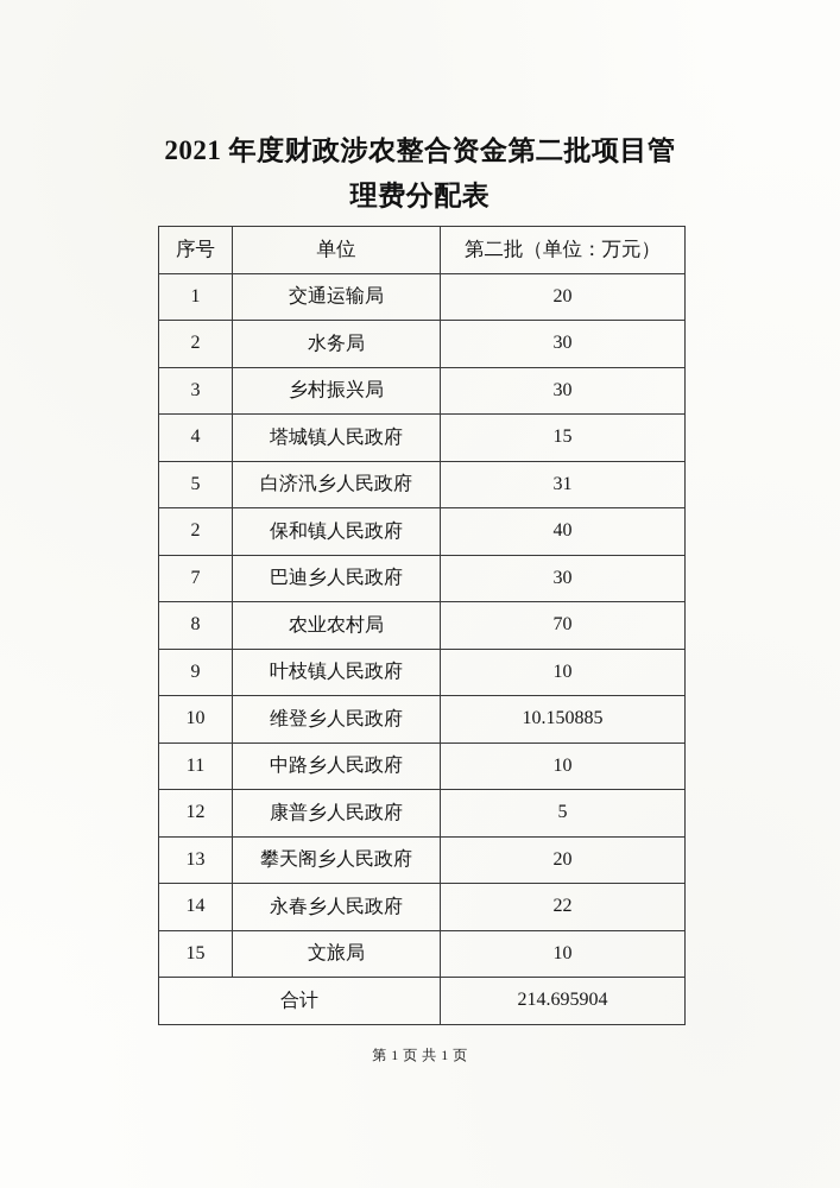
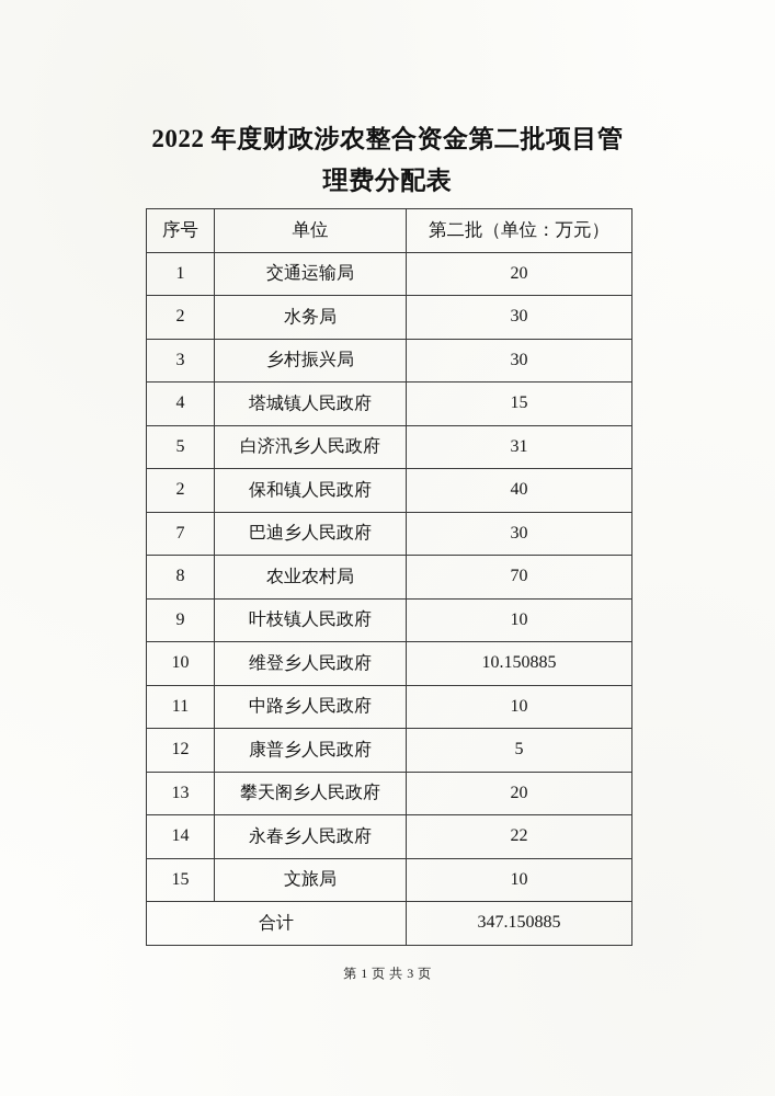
- 2021 年度财政涉农整合资金第二批项目管
+ 2022 年度财政涉农整合资金第二批项目管
  理费分配表
  序号	单位	第二批（单位：万元）
  1	交通运输局	20
  2	水务局	30
  3	乡村振兴局	30
  4	塔城镇人民政府	15
  5	白济汛乡人民政府	31
  2	保和镇人民政府	40
  7	巴迪乡人民政府	30
  8	农业农村局	70
  9	叶枝镇人民政府	10
  10	维登乡人民政府	10.150885
  11	中路乡人民政府	10
  12	康普乡人民政府	5
  13	攀天阁乡人民政府	20
  14	永春乡人民政府	22
  15	文旅局	10
- 合计	214.695904
+ 合计	347.150885
- 第 1 页 共 1 页
+ 第 1 页 共 3 页
